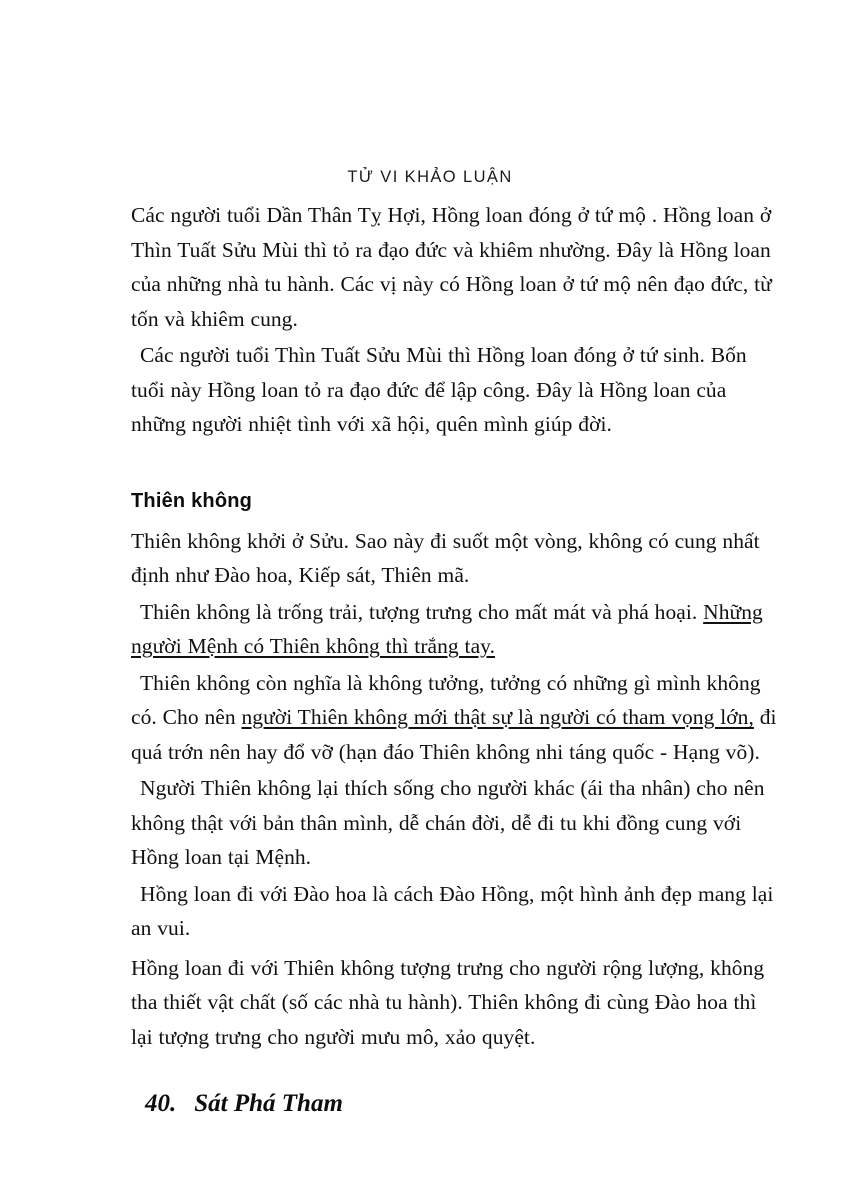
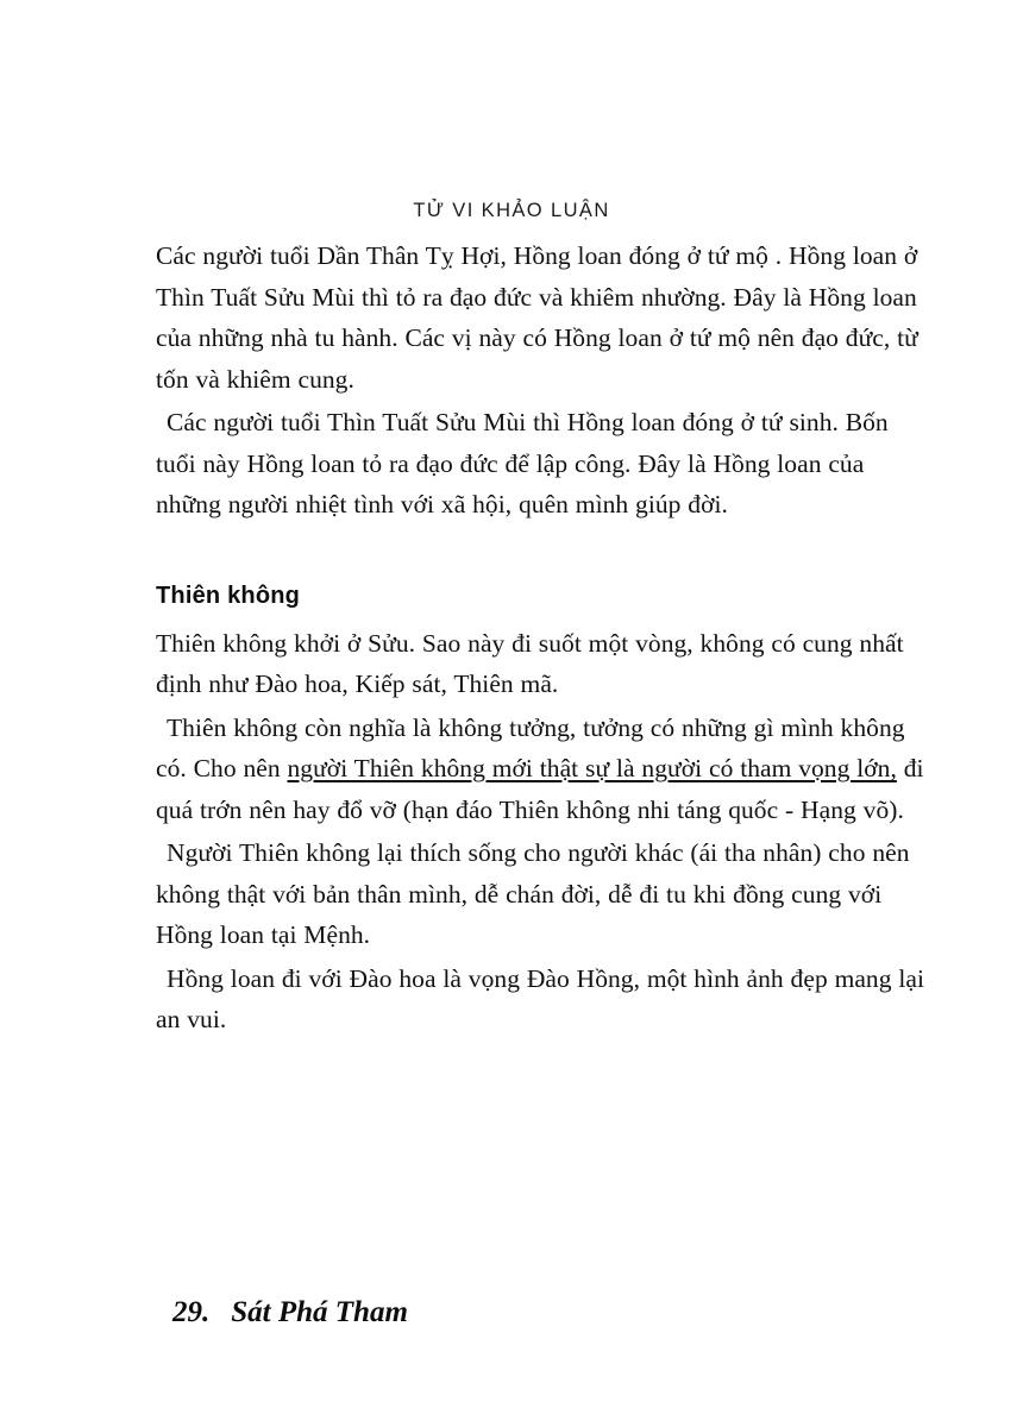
  TỬ VI KHẢO LUẬN
  Các người tuổi Dần Thân Tỵ Hợi, Hồng loan đóng ở tứ mộ . Hồng loan ở Thìn Tuất Sửu Mùi thì tỏ ra đạo đức và khiêm nhường. Đây là Hồng loan của những nhà tu hành. Các vị này có Hồng loan ở tứ mộ nên đạo đức, từ tốn và khiêm cung.
  Các người tuổi Thìn Tuất Sửu Mùi thì Hồng loan đóng ở tứ sinh. Bốn tuổi này Hồng loan tỏ ra đạo đức để lập công. Đây là Hồng loan của những người nhiệt tình với xã hội, quên mình giúp đời.
  Thiên không
  Thiên không khởi ở Sửu. Sao này đi suốt một vòng, không có cung nhất định như Đào hoa, Kiếp sát, Thiên mã.
- Thiên không là trống trải, tượng trưng cho mất mát và phá hoại. Những người Mệnh có Thiên không thì trắng tay.
  Thiên không còn nghĩa là không tưởng, tưởng có những gì mình không có. Cho nên người Thiên không mới thật sự là người có tham vọng lớn, đi quá trớn nên hay đổ vỡ (hạn đáo Thiên không nhi táng quốc - Hạng võ).
  Người Thiên không lại thích sống cho người khác (ái tha nhân) cho nên không thật với bản thân mình, dễ chán đời, dễ đi tu khi đồng cung với Hồng loan tại Mệnh.
- Hồng loan đi với Đào hoa là cách Đào Hồng, một hình ảnh đẹp mang lại an vui.
+ Hồng loan đi với Đào hoa là vọng Đào Hồng, một hình ảnh đẹp mang lại an vui.
- Hồng loan đi với Thiên không tượng trưng cho người rộng lượng, không tha thiết vật chất (số các nhà tu hành). Thiên không đi cùng Đào hoa thì lại tượng trưng cho người mưu mô, xảo quyệt.
- 40. Sát Phá Tham
+ 29. Sát Phá Tham
